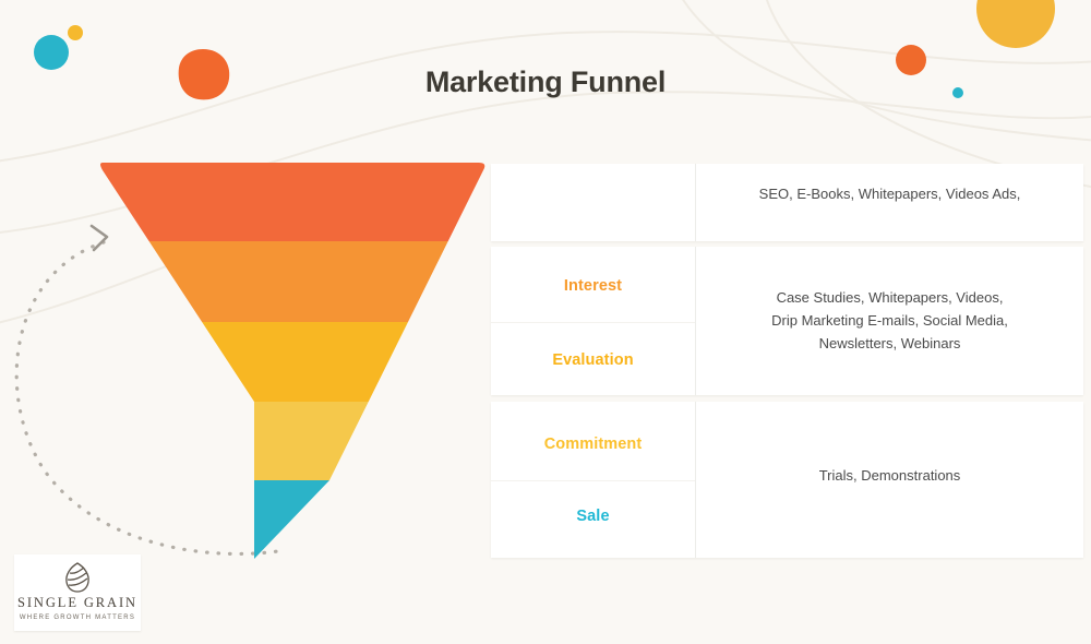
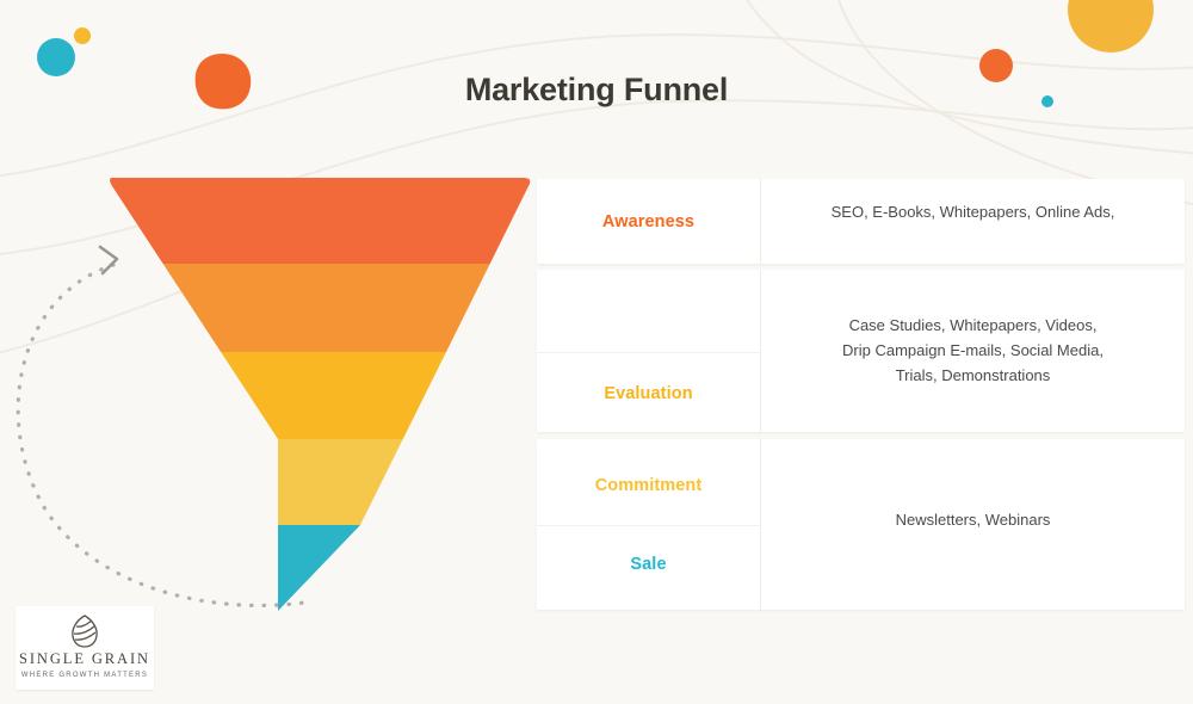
  Marketing Funnel
+ Awareness
- SEO, E-Books, Whitepapers, Videos Ads,
+ SEO, E-Books, Whitepapers, Online Ads,
- Interest
  Evaluation
  Case Studies, Whitepapers, Videos,
- Drip Marketing E-mails, Social Media,
+ Drip Campaign E-mails, Social Media,
- Newsletters, Webinars
+ Trials, Demonstrations
  Commitment
  Sale
- Trials, Demonstrations
+ Newsletters, Webinars
  SINGLE GRAIN
